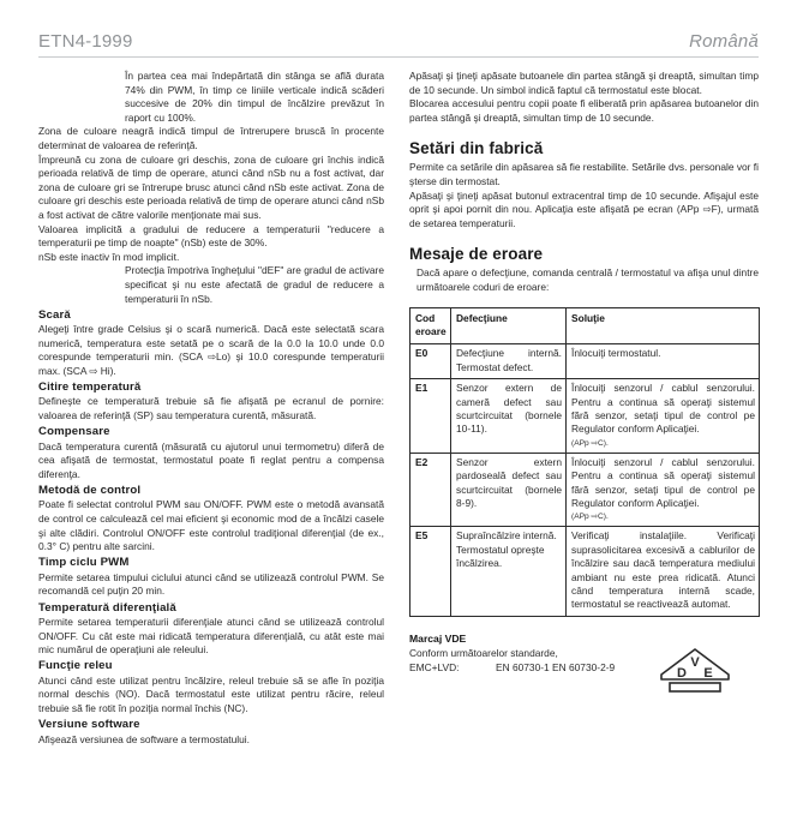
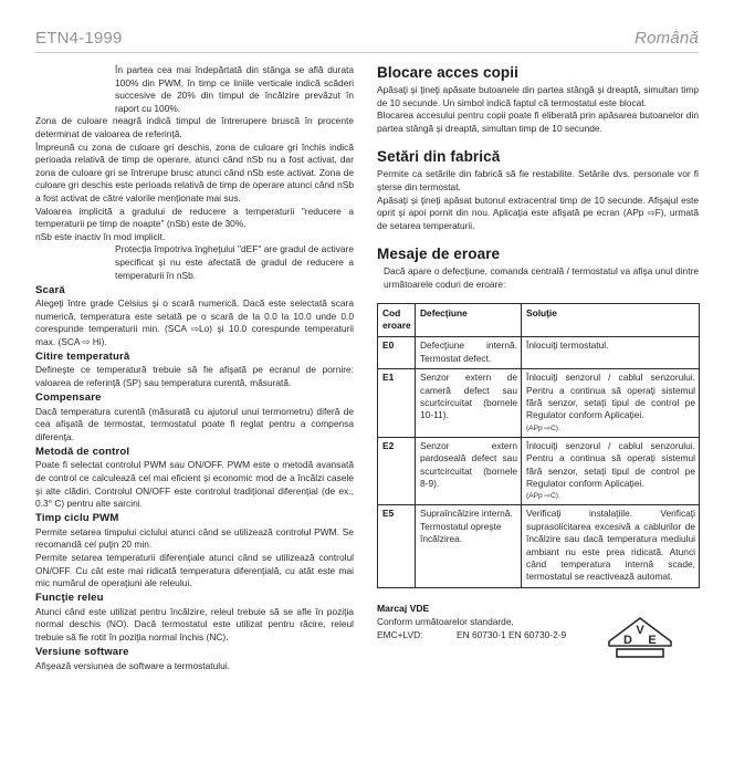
  ETN4-1999
  Română
- În partea cea mai îndepărtată din stânga se află durata 74% din PWM, în timp ce liniile verticale indică scăderi succesive de 20% din timpul de încălzire prevăzut în raport cu 100%.
+ În partea cea mai îndepărtată din stânga se află durata 100% din PWM, în timp ce liniile verticale indică scăderi succesive de 20% din timpul de încălzire prevăzut în raport cu 100%.
  Zona de culoare neagră indică timpul de întrerupere bruscă în procente determinat de valoarea de referinţă.
  Împreună cu zona de culoare gri deschis, zona de culoare gri închis indică perioada relativă de timp de operare, atunci când nSb nu a fost activat, dar zona de culoare gri se întrerupe brusc atunci când nSb este activat. Zona de culoare gri deschis este perioada relativă de timp de operare atunci când nSb a fost activat de către valorile menţionate mai sus.
  Valoarea implicită a gradului de reducere a temperaturii "reducere a temperaturii pe timp de noapte" (nSb) este de 30%.
  nSb este inactiv în mod implicit.
  Protecţia împotriva îngheţului "dEF" are gradul de activare specificat şi nu este afectată de gradul de reducere a temperaturii în nSb.
  Scară
  Alegeţi între grade Celsius şi o scară numerică. Dacă este selectată scara numerică, temperatura este setată pe o scară de la 0.0 la 10.0 unde 0.0 corespunde temperaturii min. (SCA ⇨Lo) şi 10.0 corespunde temperaturii max. (SCA ⇨ Hi).
  Citire temperatură
  Defineşte ce temperatură trebuie să fie afişată pe ecranul de pornire: valoarea de referinţă (SP) sau temperatura curentă, măsurată.
  Compensare
  Dacă temperatura curentă (măsurată cu ajutorul unui termometru) diferă de cea afişată de termostat, termostatul poate fi reglat pentru a compensa diferenţa.
  Metodă de control
  Poate fi selectat controlul PWM sau ON/OFF. PWM este o metodă avansată de control ce calculează cel mai eficient şi economic mod de a încălzi casele şi alte clădiri. Controlul ON/OFF este controlul tradiţional diferenţial (de ex., 0.3° C) pentru alte sarcini.
  Timp ciclu PWM
  Permite setarea timpului ciclului atunci când se utilizează controlul PWM. Se recomandă cel puţin 20 min.
- Temperatură diferenţială
  Permite setarea temperaturii diferenţiale atunci când se utilizează controlul ON/OFF. Cu cât este mai ridicată temperatura diferenţială, cu atât este mai mic numărul de operaţiuni ale releului.
  Funcţie releu
  Atunci când este utilizat pentru încălzire, releul trebuie să se afle în poziţia normal deschis (NO). Dacă termostatul este utilizat pentru răcire, releul trebuie să fie rotit în poziţia normal închis (NC).
  Versiune software
  Afişează versiunea de software a termostatului.
+ Blocare acces copii
  Apăsaţi şi ţineţi apăsate butoanele din partea stângă şi dreaptă, simultan timp de 10 secunde. Un simbol indică faptul că termostatul este blocat.
  Blocarea accesului pentru copii poate fi eliberată prin apăsarea butoanelor din partea stângă şi dreaptă, simultan timp de 10 secunde.
  Setări din fabrică
- Permite ca setările din apăsarea să fie restabilite. Setările dvs. personale vor fi şterse din termostat.
+ Permite ca setările din fabrică să fie restabilite. Setările dvs. personale vor fi şterse din termostat.
  Apăsaţi şi ţineţi apăsat butonul extracentral timp de 10 secunde. Afişajul este oprit şi apoi pornit din nou. Aplicaţia este afişată pe ecran (APp ⇨F), urmată de setarea temperaturii.
  Mesaje de eroare
  Dacă apare o defecţiune, comanda centrală / termostatul va afişa unul dintre următoarele coduri de eroare:
  Cod eroare	Defecţiune	Soluţie
  E0	Defecţiune internă. Termostat defect.	Înlocuiţi termostatul.
  E1	Senzor extern de cameră defect sau scurtcircuitat (bornele 10-11).	Înlocuiţi senzorul / cablul senzorului. Pentru a continua să operaţi sistemul fără senzor, setaţi tipul de control pe Regulator conform Aplicaţiei.
  E2	Senzor extern pardoseală defect sau scurtcircuitat (bornele 8-9).	Înlocuiţi senzorul / cablul senzorului. Pentru a continua să operaţi sistemul fără senzor, setaţi tipul de control pe Regulator conform Aplicaţiei.
  E5	Supraîncălzire internă. Termostatul opreşte încălzirea.	Verificaţi instalaţiile. Verificaţi suprasolicitarea excesivă a cablurilor de încălzire sau dacă temperatura mediului ambiant nu este prea ridicată. Atunci când temperatura internă scade, termostatul se reactivează automat.
  Marcaj VDE
  Conform următoarelor standarde,
  EMC+LVD:
  EN 60730-1 EN 60730-2-9
  V
  D
  E
